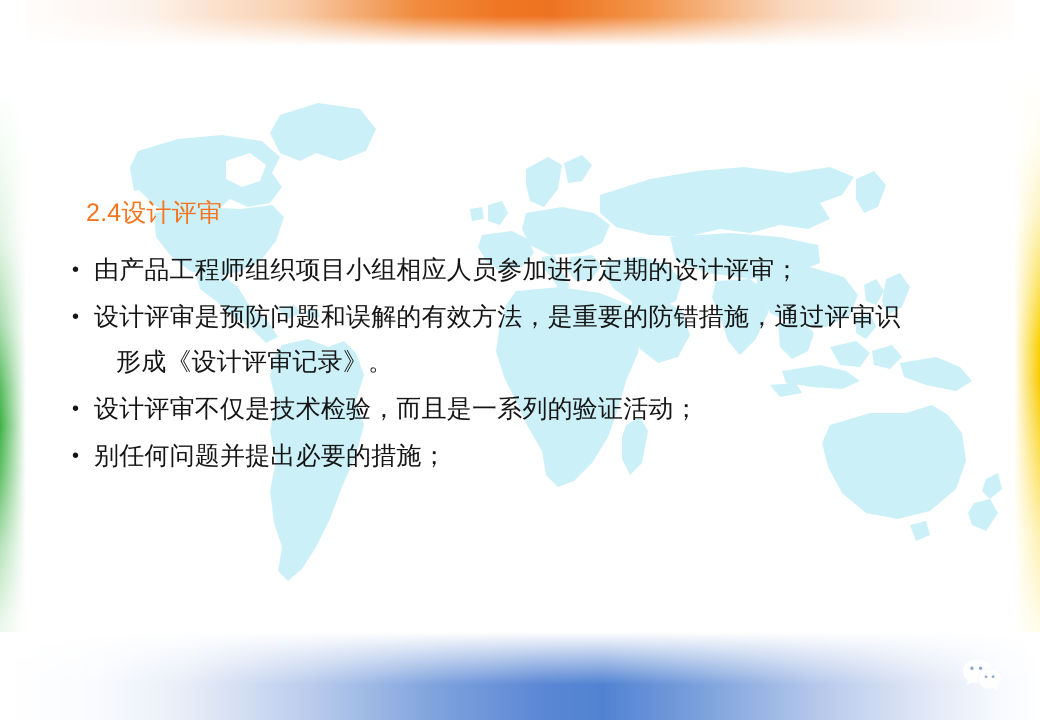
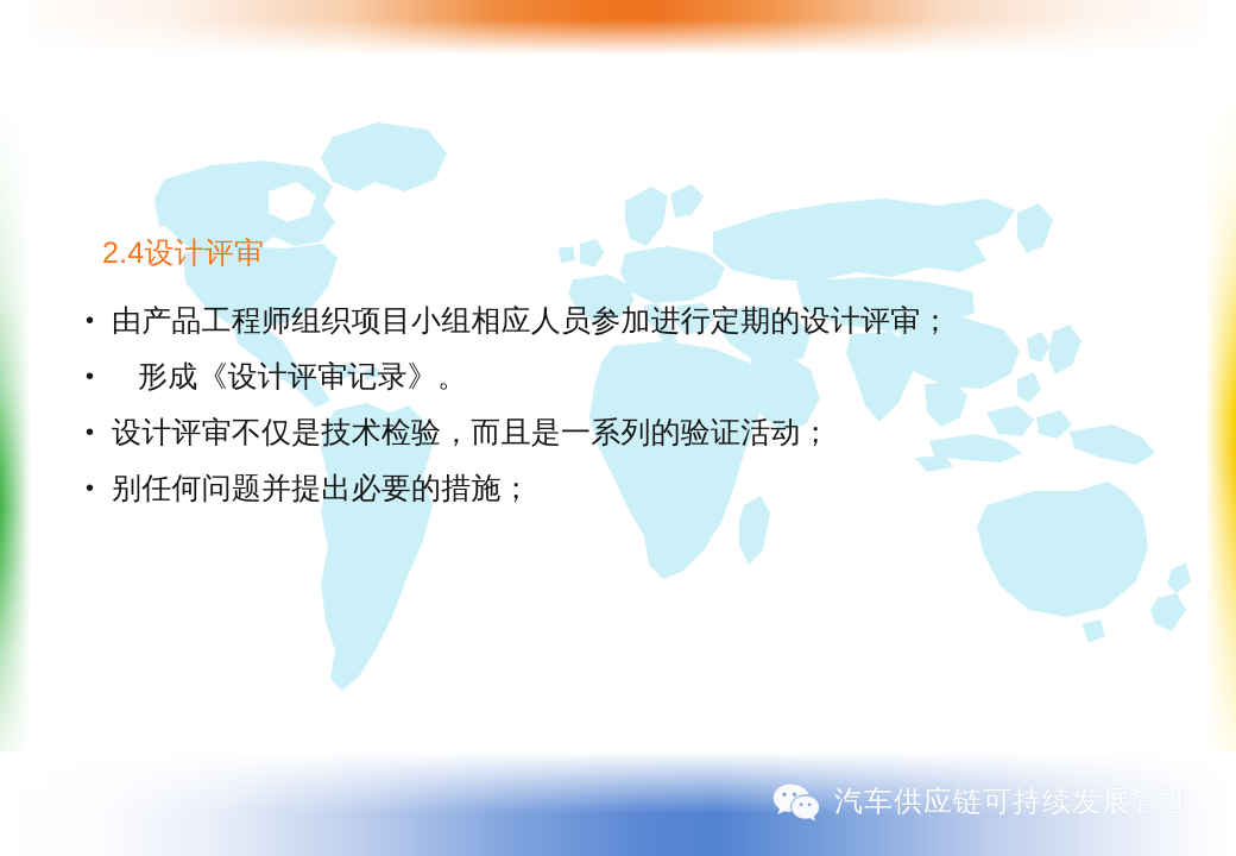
  2.4设计评审
  •
  由产品工程师组织项目小组相应人员参加进行定期的设计评审；
  •
- 设计评审是预防问题和误解的有效方法，是重要的防错措施，通过评审识
  形成《设计评审记录》。
  •
  设计评审不仅是技术检验，而且是一系列的验证活动；
  •
  别任何问题并提出必要的措施；
+ 汽车供应链可持续发展管理
